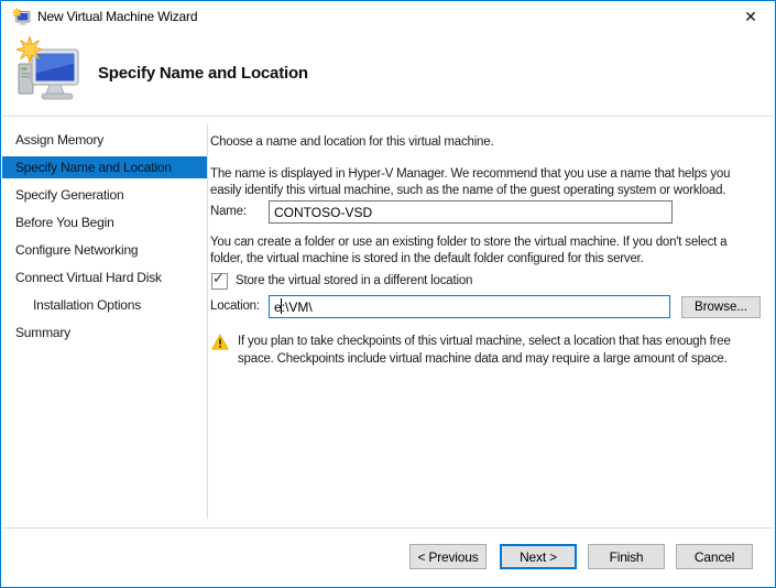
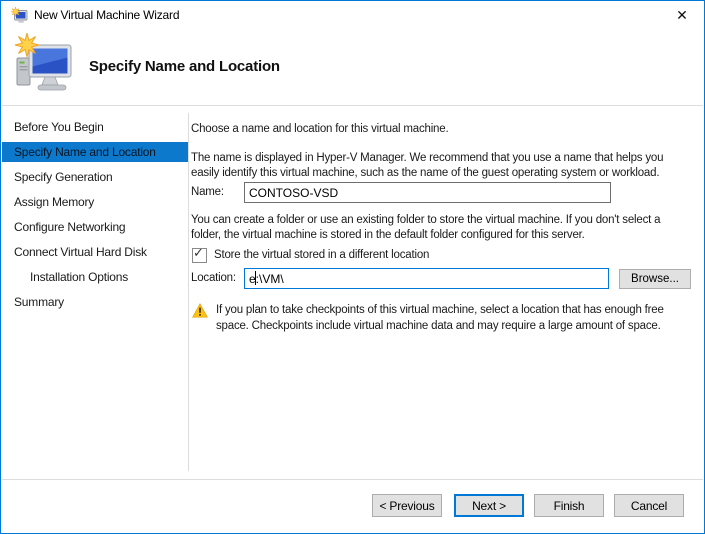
  New Virtual Machine Wizard
  ✕
  Specify Name and Location
- Assign Memory
+ Before You Begin
  Specify Name and Location
  Specify Generation
- Before You Begin
+ Assign Memory
  Configure Networking
  Connect Virtual Hard Disk
  Installation Options
  Summary
  Choose a name and location for this virtual machine.
  The name is displayed in Hyper-V Manager. We recommend that you use a name that helps you easily identify this virtual machine, such as the name of the guest operating system or workload.
  Name:
  CONTOSO-VSD
  You can create a folder or use an existing folder to store the virtual machine. If you don't select a folder, the virtual machine is stored in the default folder configured for this server.
  ✓
  Store the virtual stored in a different location
  Location:
  e:\VM\
  Browse...
  If you plan to take checkpoints of this virtual machine, select a location that has enough free space. Checkpoints include virtual machine data and may require a large amount of space.
  < Previous
  Next >
  Finish
  Cancel
